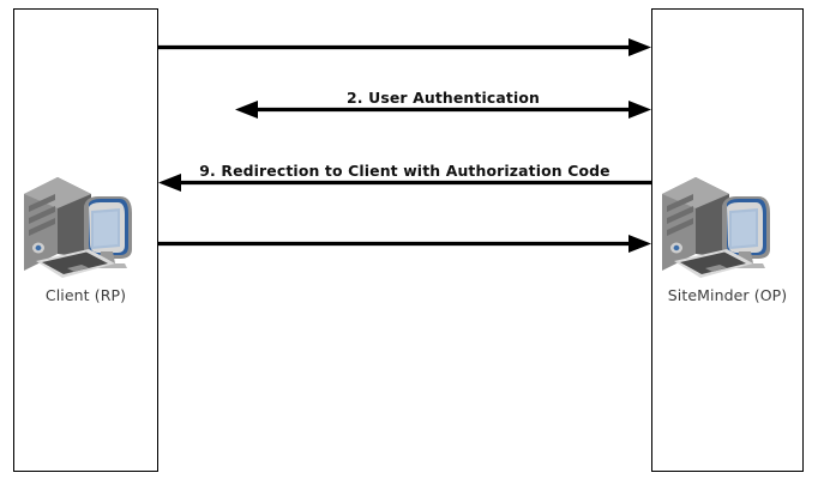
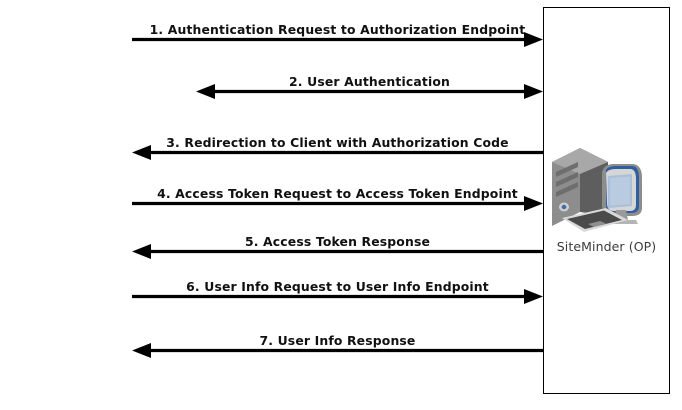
- Client (RP)
  SiteMinder (OP)
+ 1. Authentication Request to Authorization Endpoint
  2. User Authentication
- 9. Redirection to Client with Authorization Code
+ 3. Redirection to Client with Authorization Code
+ 4. Access Token Request to Access Token Endpoint
+ 5. Access Token Response
+ 6. User Info Request to User Info Endpoint
+ 7. User Info Response
